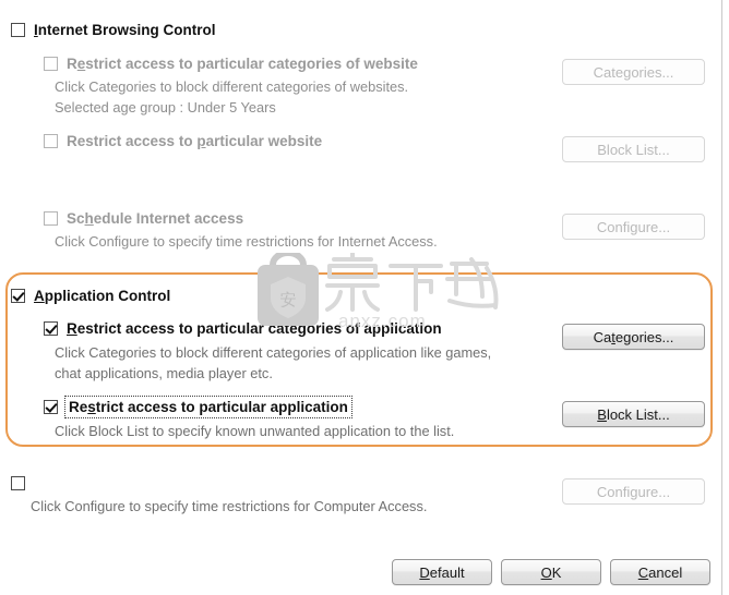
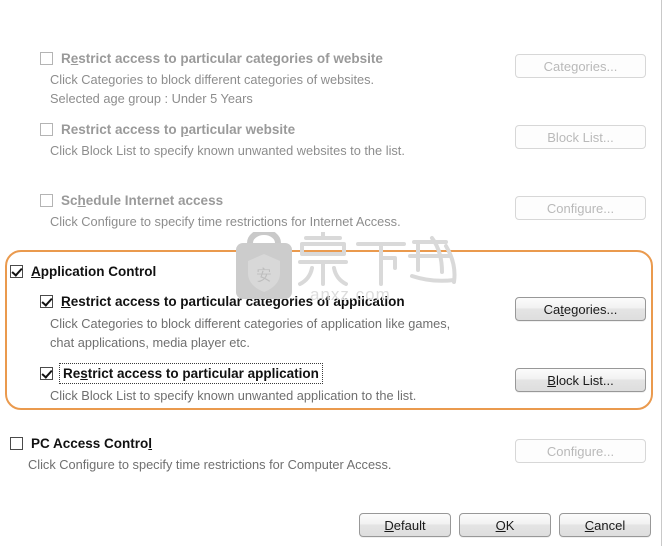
  安
  anxz.com
- Internet Browsing Control
  Restrict access to particular categories of website
  Click Categories to block different categories of websites.
  Selected age group : Under 5 Years
  Restrict access to particular website
+ Click Block List to specify known unwanted websites to the list.
  Schedule Internet access
  Click Configure to specify time restrictions for Internet Access.
  Application Control
  Restrict access to particular categories of application
  Click Categories to block different categories of application like games,
  chat applications, media player etc.
  Restrict access to particular application
  Click Block List to specify known unwanted application to the list.
+ PC Access Control
  Click Configure to specify time restrictions for Computer Access.
  Categories...
  Block List...
  Configure...
  Categories...
  Block List...
  Configure...
  Default
  OK
  Cancel
